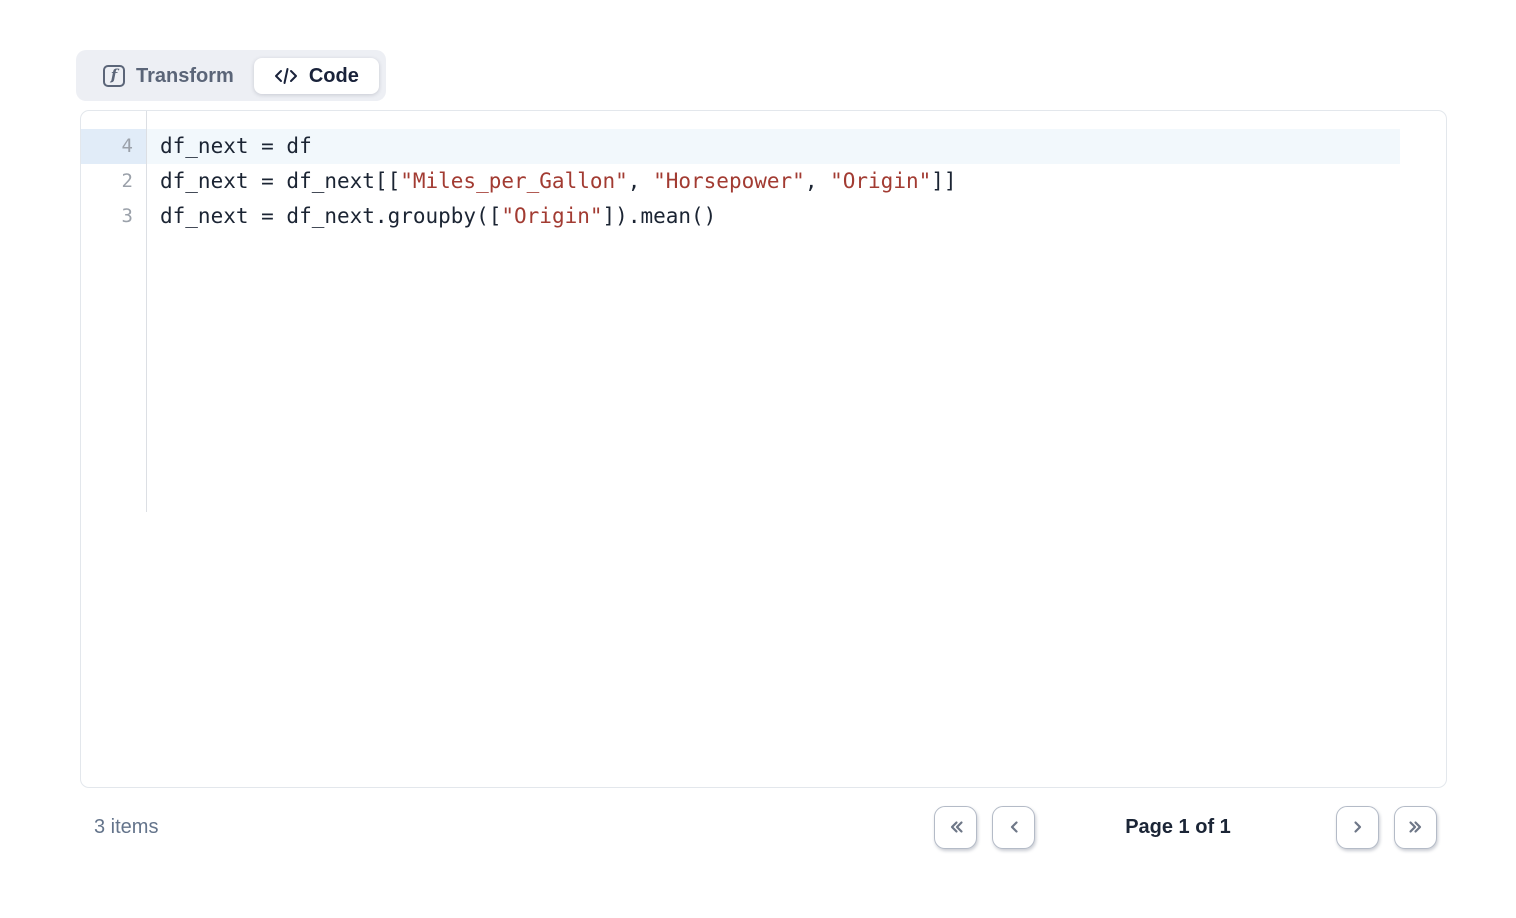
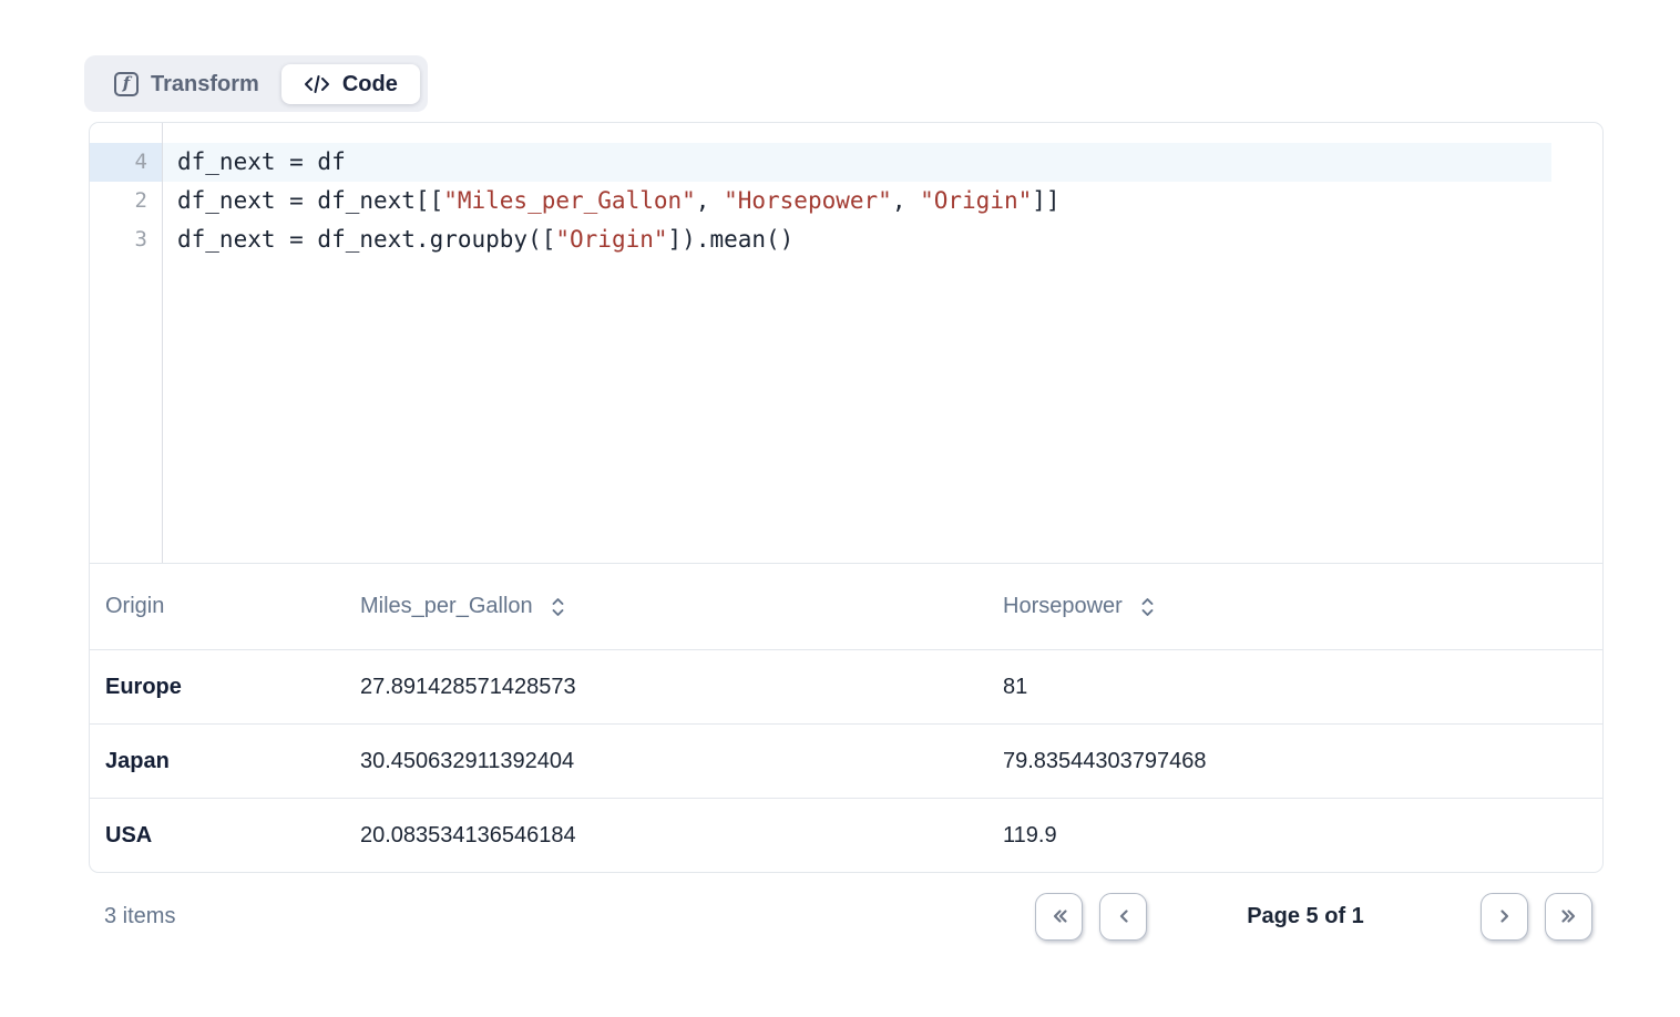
  f
  Transform
  Code
  4
  2
  3
  df_next = df
  df_next = df_next[["Miles_per_Gallon", "Horsepower", "Origin"]]
  df_next = df_next.groupby(["Origin"]).mean()
+ Origin
+ Miles_per_Gallon
+ Horsepower
+ Europe
+ 27.891428571428573
+ 81
+ Japan
+ 30.450632911392404
+ 79.83544303797468
+ USA
+ 20.083534136546184
+ 119.9
  3 items
- Page 1 of 1
+ Page 5 of 1
